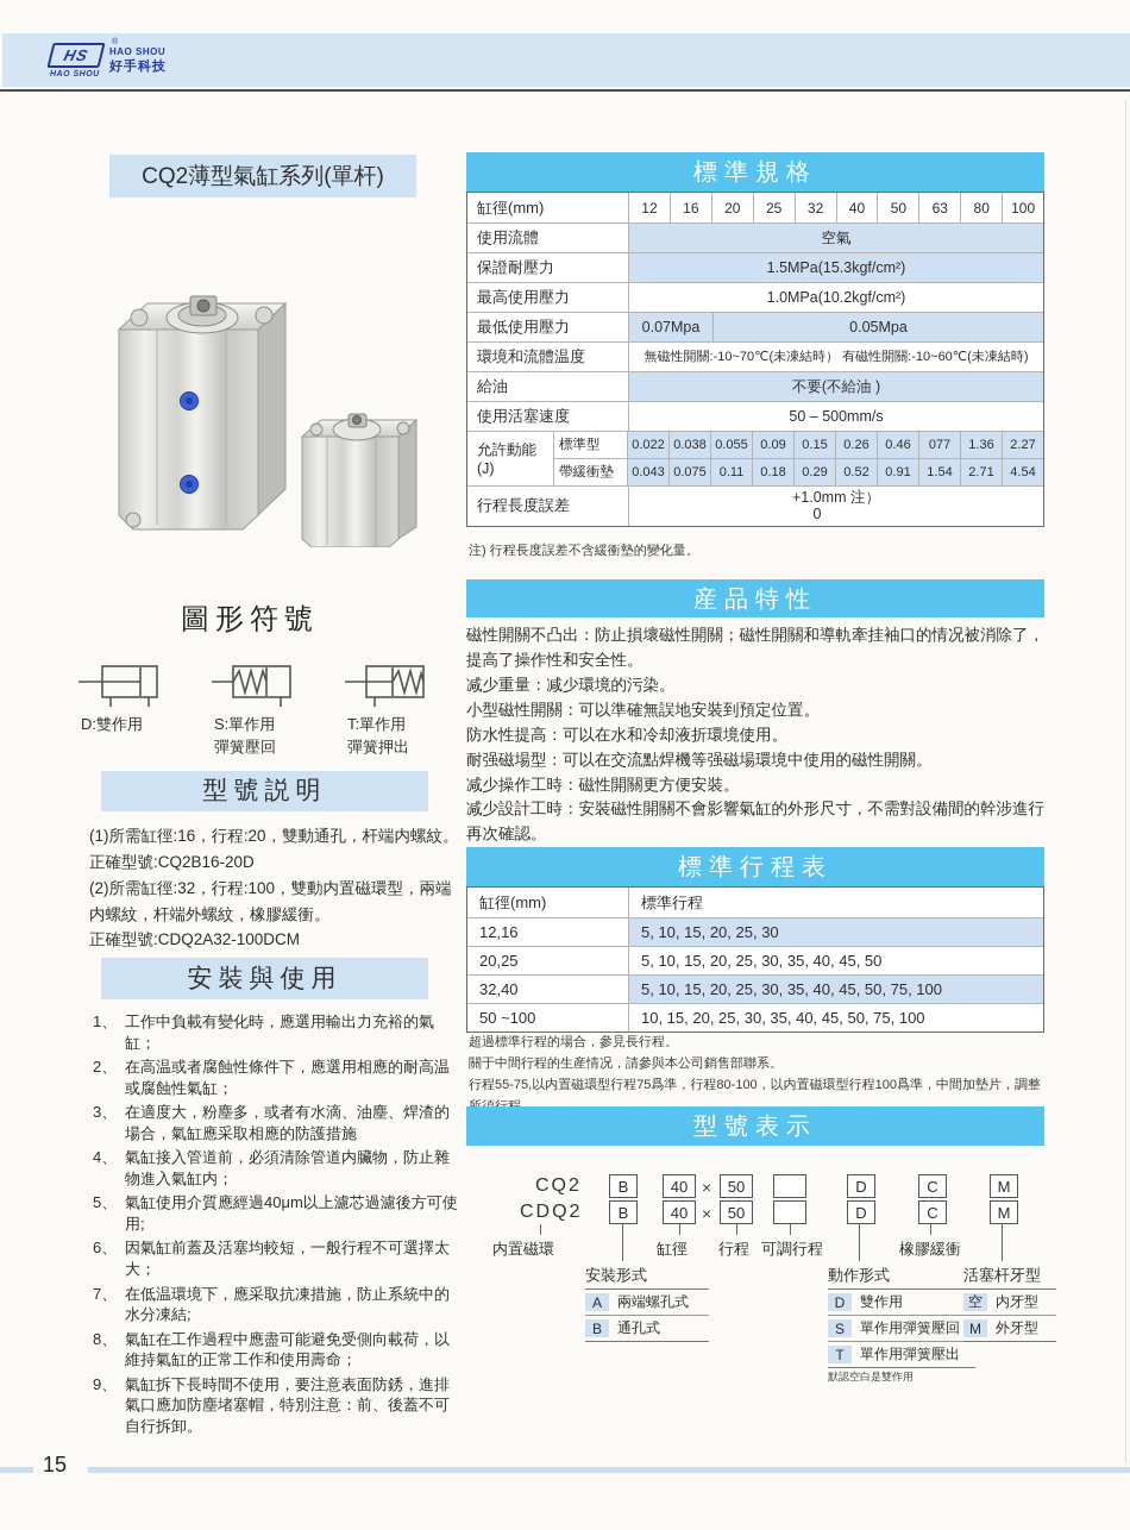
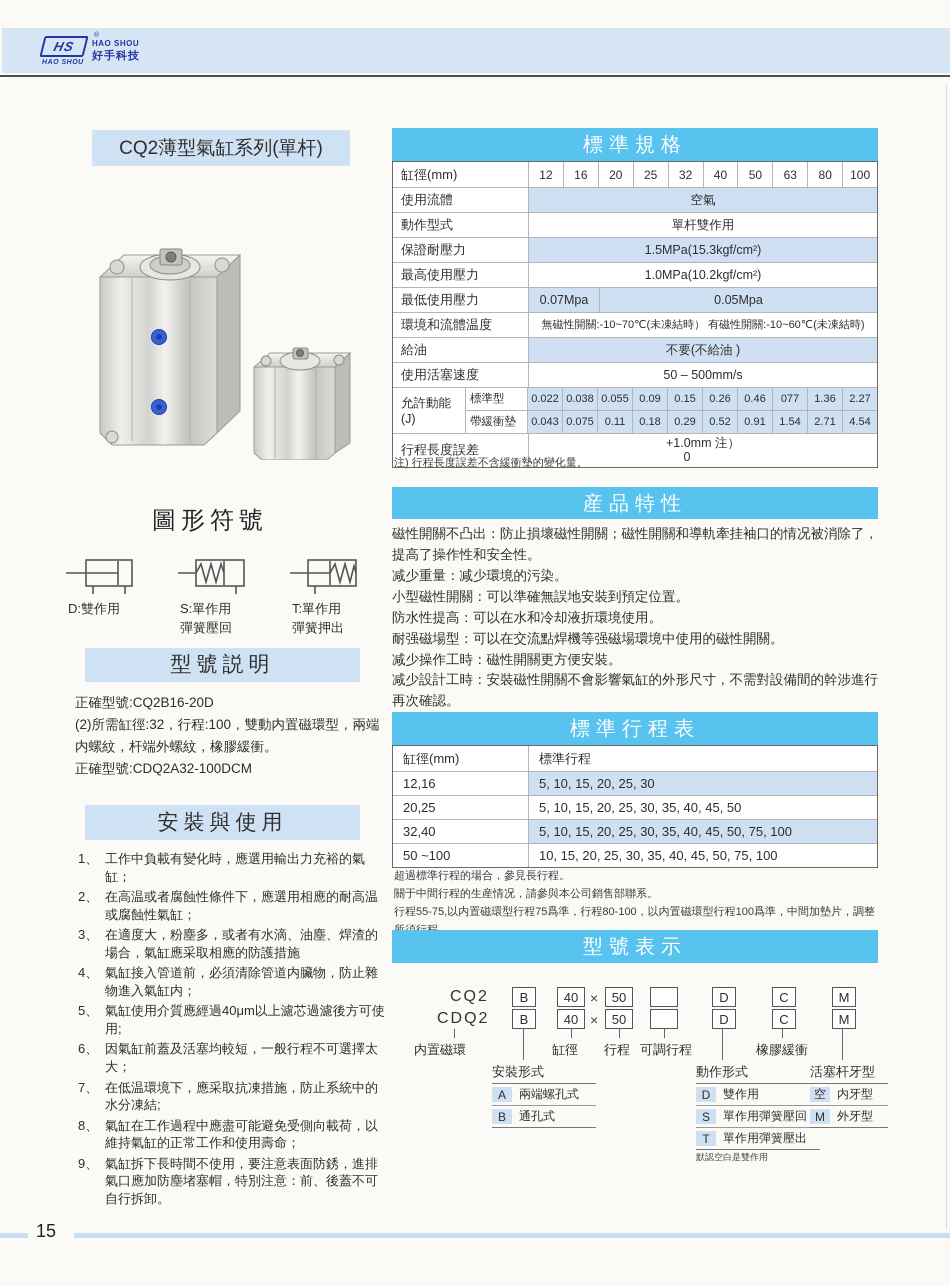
  HAO SHOU
  好手科技
  CQ2薄型氣缸系列(單杆)
  圖形符號
  D:雙作用
  S:單作用
  彈簧壓回
  T:單作用
  彈簧押出
  型號説明
- (1)所需缸徑:16，行程:20，雙動通孔，杆端内螺紋。
  正確型號:CQ2B16-20D
  (2)所需缸徑:32，行程:100，雙動内置磁環型，兩端内螺紋，杆端外螺紋，橡膠緩衝。
  正確型號:CDQ2A32-100DCM
  安裝與使用
  1、
  工作中負載有變化時，應選用輸出力充裕的氣缸；
  2、
  在高温或者腐蝕性條件下，應選用相應的耐高温或腐蝕性氣缸；
  3、
  在適度大，粉塵多，或者有水滴、油塵、焊渣的場合，氣缸應采取相應的防護措施
  4、
  氣缸接入管道前，必須清除管道内臟物，防止雜物進入氣缸内；
  5、
  氣缸使用介質應經過40μm以上濾芯過濾後方可使用;
  6、
  因氣缸前蓋及活塞均較短，一般行程不可選擇太大；
  7、
  在低温環境下，應采取抗凍措施，防止系統中的水分凍結;
  8、
  氣缸在工作過程中應盡可能避免受側向載荷，以維持氣缸的正常工作和使用壽命；
  9、
  氣缸拆下長時間不使用，要注意表面防銹，進排氣口應加防塵堵塞帽，特別注意：前、後蓋不可自行拆卸。
  標準規格
  缸徑(mm)
  12
  16
  20
  25
  32
  40
  50
  63
  80
  100
  使用流體
  空氣
+ 動作型式
+ 單杆雙作用
  保證耐壓力
  1.5MPa(15.3kgf/cm²)
  最高使用壓力
  1.0MPa(10.2kgf/cm²)
  最低使用壓力
  0.07Mpa
  0.05Mpa
  環境和流體温度
  無磁性開關:-10~70℃(未凍結時） 有磁性開關:-10~60℃(未凍結時)
  給油
  不要(不給油 )
  使用活塞速度
  50 – 500mm/s
  允許動能(J)
  標準型
  0.022
  0.038
  0.055
  0.09
  0.15
  0.26
  0.46
  077
  1.36
  2.27
  帶緩衝墊
  0.043
  0.075
  0.11
  0.18
  0.29
  0.52
  0.91
  1.54
  2.71
  4.54
  行程長度誤差
  +1.0mm 注）
  0
  注) 行程長度誤差不含緩衝墊的變化量。
  産品特性
  磁性開關不凸出：防止損壞磁性開關；磁性開關和導軌牽挂袖口的情况被消除了，提高了操作性和安全性。
  减少重量：减少環境的污染。
  小型磁性開關：可以準確無誤地安裝到預定位置。
  防水性提高：可以在水和冷却液折環境使用。
  耐强磁場型：可以在交流點焊機等强磁場環境中使用的磁性開關。
  减少操作工時：磁性開關更方便安裝。
  减少設計工時：安裝磁性開關不會影響氣缸的外形尺寸，不需對設備間的幹涉進行再次確認。
  標準行程表
  缸徑(mm)
  標準行程
  12,16
  5, 10, 15, 20, 25, 30
  20,25
  5, 10, 15, 20, 25, 30, 35, 40, 45, 50
  32,40
  5, 10, 15, 20, 25, 30, 35, 40, 45, 50, 75, 100
  50 ~100
  10, 15, 20, 25, 30, 35, 40, 45, 50, 75, 100
  超過標準行程的場合，參見長行程。
  關于中間行程的生産情况，請參與本公司銷售部聯系。
  行程55-75,以内置磁環型行程75爲準，行程80-100，以内置磁環型行程100爲準，中間加墊片，調整
  型號表示
  CQ2
  CDQ2
  B
  40
  ×
  50
  D
  C
  M
  B
  40
  ×
  50
  D
  C
  M
  内置磁環
  缸徑
  行程
  可調行程
  橡膠緩衝
  安裝形式
  動作形式
  活塞杆牙型
  A
  兩端螺孔式
  B
  通孔式
  D
  雙作用
  S
  單作用彈簧壓回
  T
  單作用彈簧壓出
  默認空白是雙作用
  空
  内牙型
  M
  外牙型
  15
